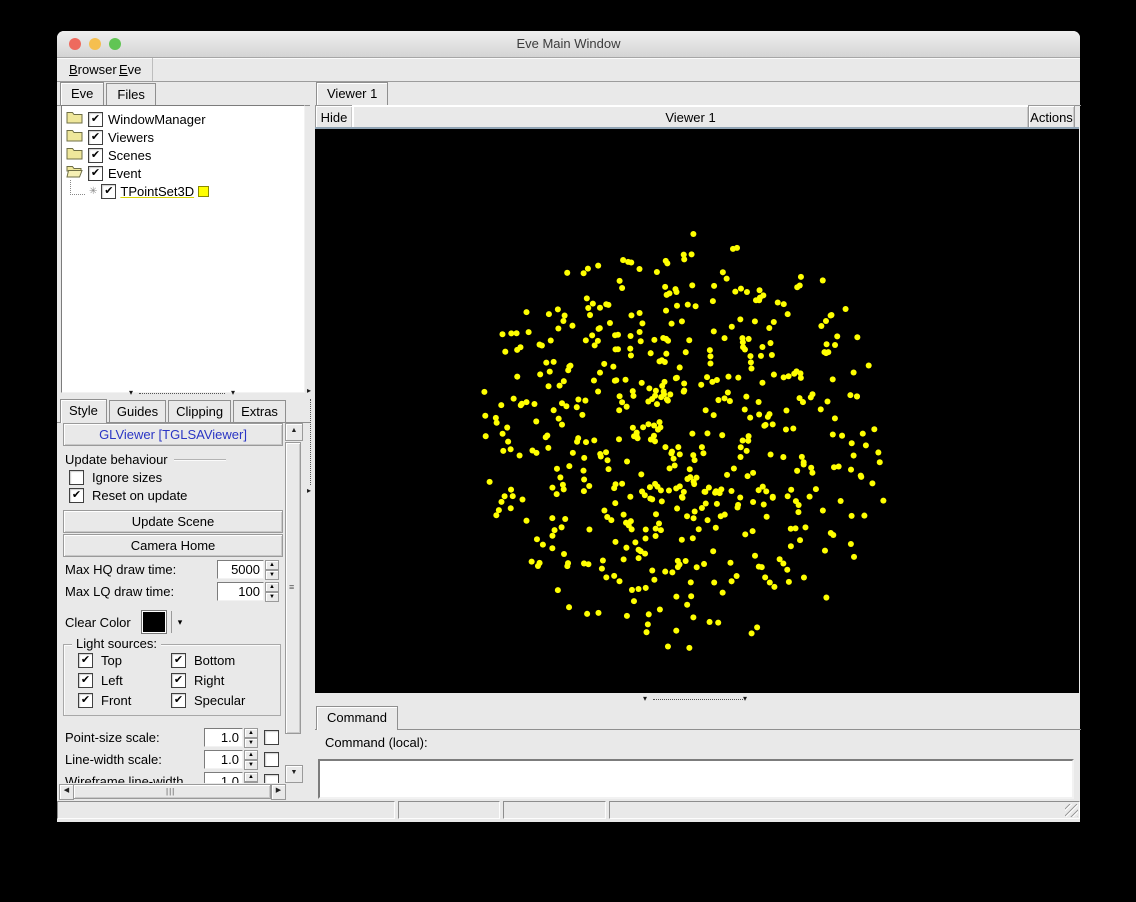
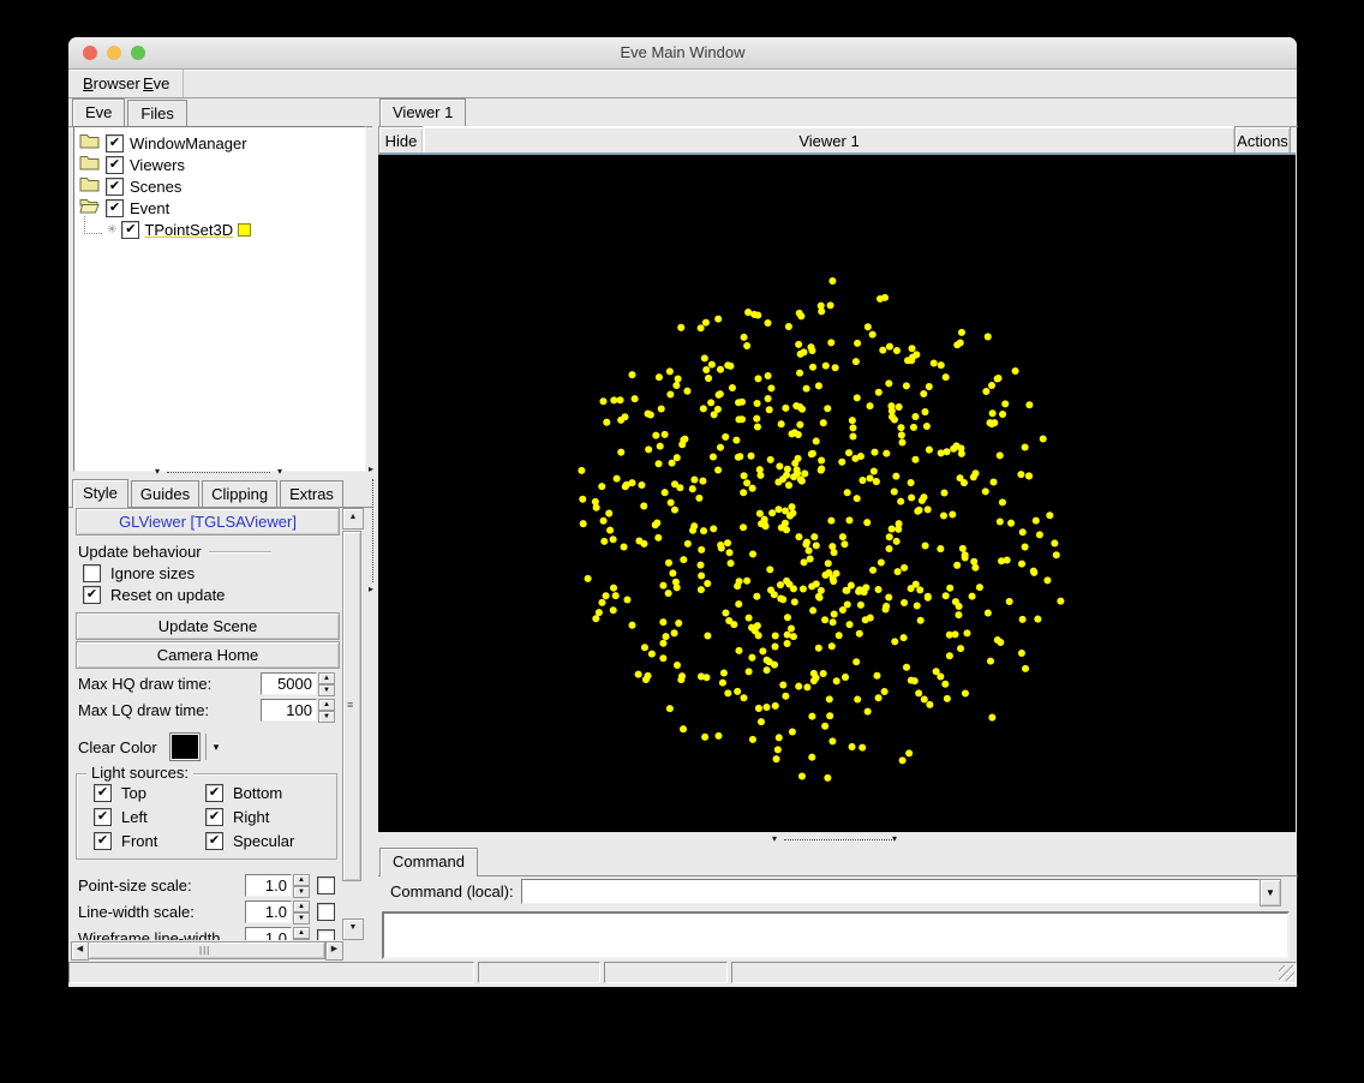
  Eve Main Window
  Browser
  Eve
  Eve
  Files
  ✔
  WindowManager
  ✔
  Viewers
  ✔
  Scenes
  ✔
  Event
  ✳
  ✔
  TPointSet3D
  ▾
  ▾
  Style
  Guides
  Clipping
  Extras
  GLViewer [TGLSAViewer]
  Update behaviour
  Ignore sizes
  ✔
  Reset on update
  Update Scene
  Camera Home
  Max HQ draw time:
  5000
  Max LQ draw time:
  100
  Clear Color
  ▾
  Light sources:
  ✔
  Top
  ✔
  Bottom
  ✔
  Left
  ✔
  Right
  ✔
  Front
  ✔
  Specular
  Point-size scale:
  1.0
  Line-width scale:
  1.0
  Wireframe line-width
  1.0
  ≡
  |||
  ▸
  ▸
  Viewer 1
  Hide
  Viewer 1
  Actions
  ▾
  ▾
  Command
  Command (local):
+ ▼
